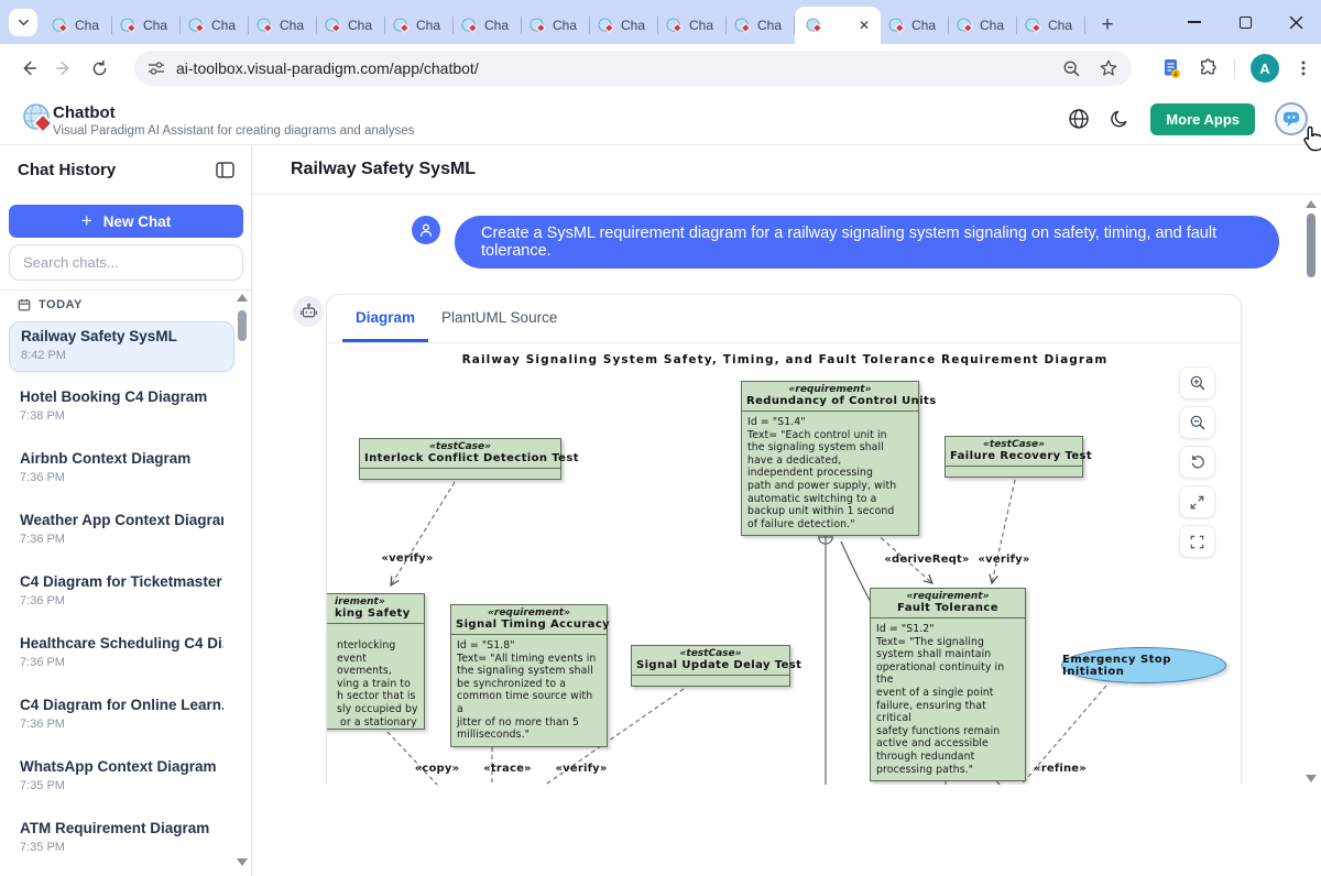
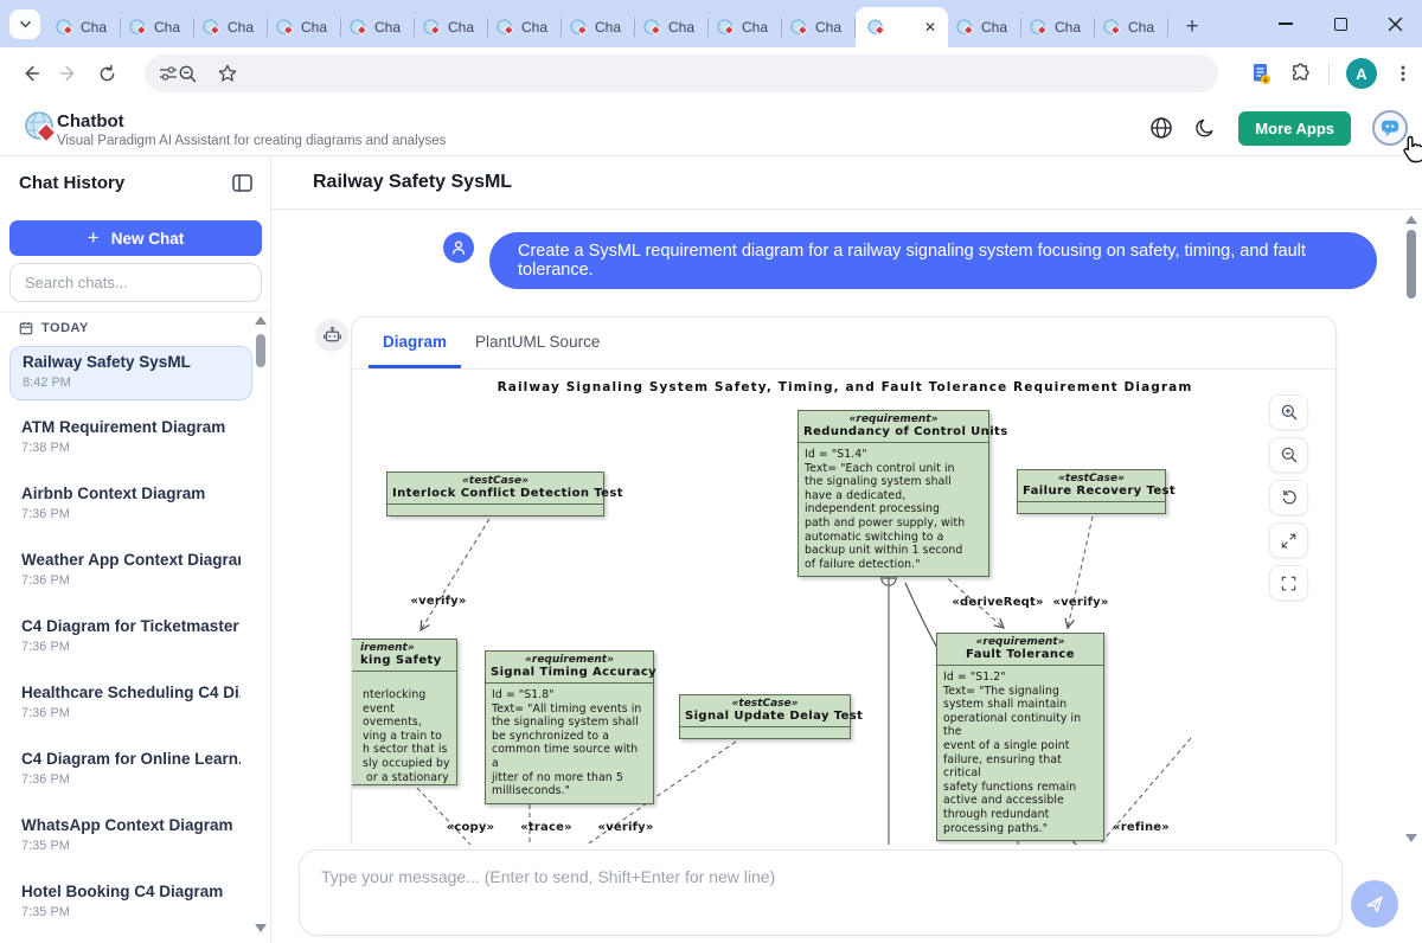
  Cha
  Cha
  Cha
  Cha
  Cha
  Cha
  Cha
  Cha
  Cha
  Cha
  Cha
  ✕
  Cha
  Cha
  Cha
  +
- ai-toolbox.visual-paradigm.com/app/chatbot/
  A
  Chatbot
  Visual Paradigm AI Assistant for creating diagrams and analyses
  More Apps
  Chat History
  +
  New Chat
  Search chats...
  TODAY
  Railway Safety SysML
  8:42 PM
- Hotel Booking C4 Diagram
+ ATM Requirement Diagram
  7:38 PM
  Airbnb Context Diagram
  7:36 PM
  Weather App Context Diagra
  7:36 PM
  C4 Diagram for Ticketmaster
  7:36 PM
  Healthcare Scheduling C4 Di
  7:36 PM
  C4 Diagram for Online Learn.
  7:36 PM
  WhatsApp Context Diagram
  7:35 PM
- ATM Requirement Diagram
+ Hotel Booking C4 Diagram
  7:35 PM
  Railway Safety SysML
- Create a SysML requirement diagram for a railway signaling system signaling on safety, timing, and fault tolerance.
+ Create a SysML requirement diagram for a railway signaling system focusing on safety, timing, and fault tolerance.
  Diagram
  PlantUML Source
  Railway Signaling System Safety, Timing, and Fault Tolerance Requirement Diagram
  «testCase»
  Interlock Conflict Detection Test
  «requirement»
  Redundancy of Control Units
  Id = "S1.4"
  Text= "Each control unit in
  the signaling system shall
  have a dedicated,
  independent processing
  path and power supply, with
  automatic switching to a
  backup unit within 1 second
  of failure detection."
  «testCase»
  Failure Recovery Test
  irement»
  king Safety
  nterlocking
  event
  ovements,
  ving a train to
  h sector that is
  sly occupied by
  or a stationary
  «requirement»
  Signal Timing Accuracy
  Id = "S1.8"
  Text= "All timing events in
  the signaling system shall
  be synchronized to a
  common time source with a
  jitter of no more than 5
  milliseconds."
  «testCase»
  Signal Update Delay Test
  «requirement»
  Fault Tolerance
  Id = "S1.2"
  Text= "The signaling
  system shall maintain
  operational continuity in the
  event of a single point
  failure, ensuring that critical
  safety functions remain
  active and accessible
  through redundant
  processing paths."
- Emergency Stop Initiation
  «verify»
  «deriveReqt»
  «verify»
  «copy»
  «trace»
  «verify»
  «refine»
+ Type your message... (Enter to send, Shift+Enter for new line)
